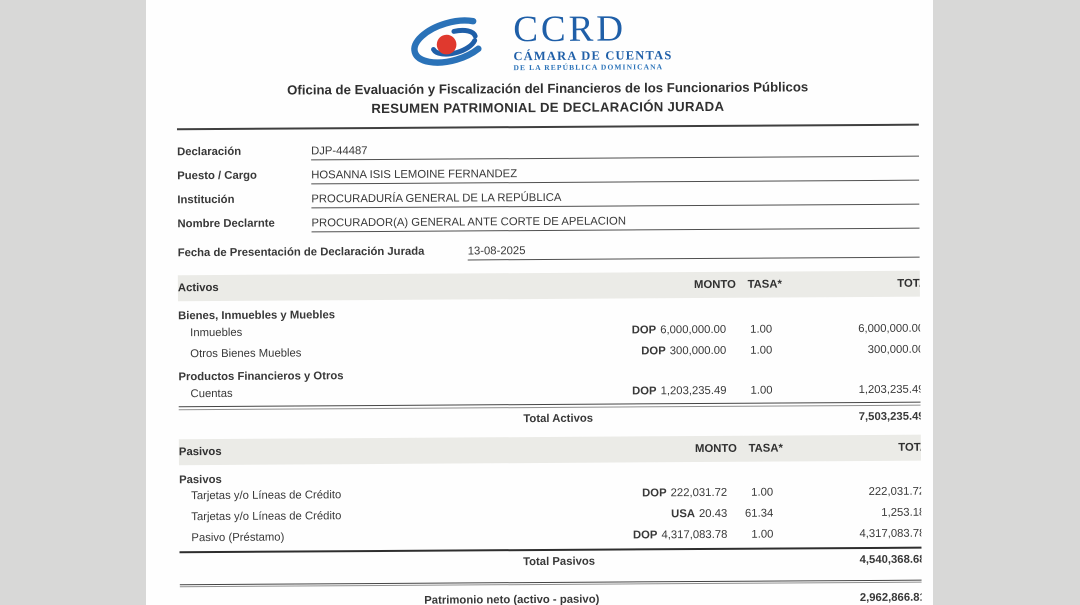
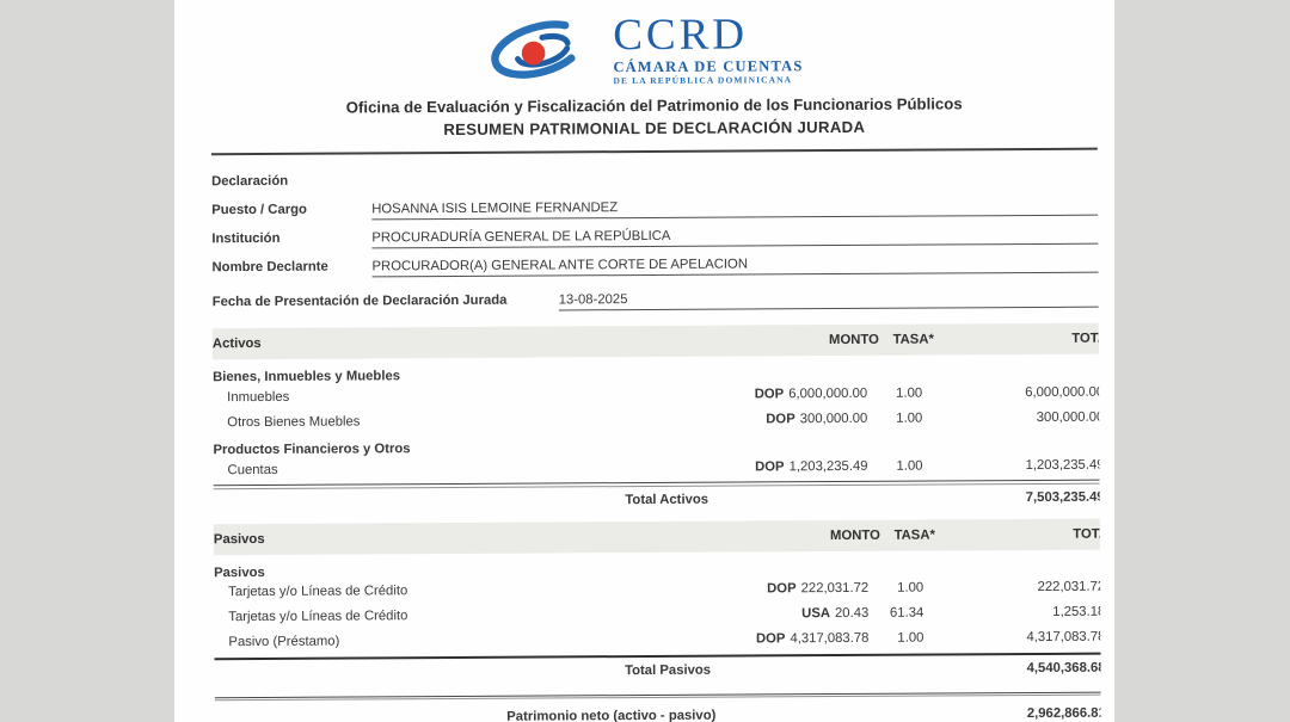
  CCRD
  CÁMARA DE CUENTAS
  DE LA REPÚBLICA DOMINICANA
- Oficina de Evaluación y Fiscalización del Financieros de los Funcionarios Públicos
+ Oficina de Evaluación y Fiscalización del Patrimonio de los Funcionarios Públicos
  RESUMEN PATRIMONIAL DE DECLARACIÓN JURADA
  Declaración
- DJP-44487
  Puesto / Cargo
  HOSANNA ISIS LEMOINE FERNANDEZ
  Institución
  PROCURADURÍA GENERAL DE LA REPÚBLICA
  Nombre Declarnte
  PROCURADOR(A) GENERAL ANTE CORTE DE APELACION
  Fecha de Presentación de Declaración Jurada
  13-08-2025
  Activos
  MONTO
  TASA*
  Bienes, Inmuebles y Muebles
  Inmuebles
  DOP
  6,000,000.00
  1.00
  6,000,000.0
  Otros Bienes Muebles
  DOP
  300,000.00
  1.00
  300,000.0
  Productos Financieros y Otros
  Cuentas
  DOP
  1,203,235.49
  1.00
  1,203,235.4
  Total Activos
  7,503,235.4
  Pasivos
  MONTO
  TASA*
  Pasivos
  Tarjetas y/o Líneas de Crédito
  DOP
  222,031.72
  1.00
  222,031.7
  Tarjetas y/o Líneas de Crédito
  USA
  20.43
  61.34
  1,253.1
  Pasivo (Préstamo)
  DOP
  4,317,083.78
  1.00
  4,317,083.7
  Total Pasivos
  4,540,368.6
  Patrimonio neto (activo - pasivo)
  2,962,866.8
